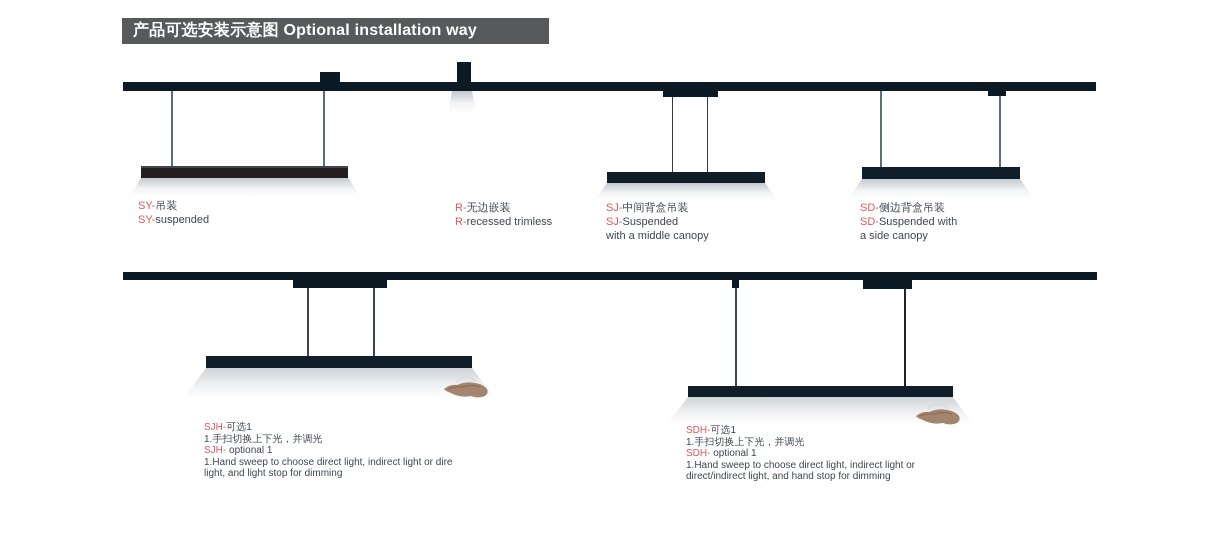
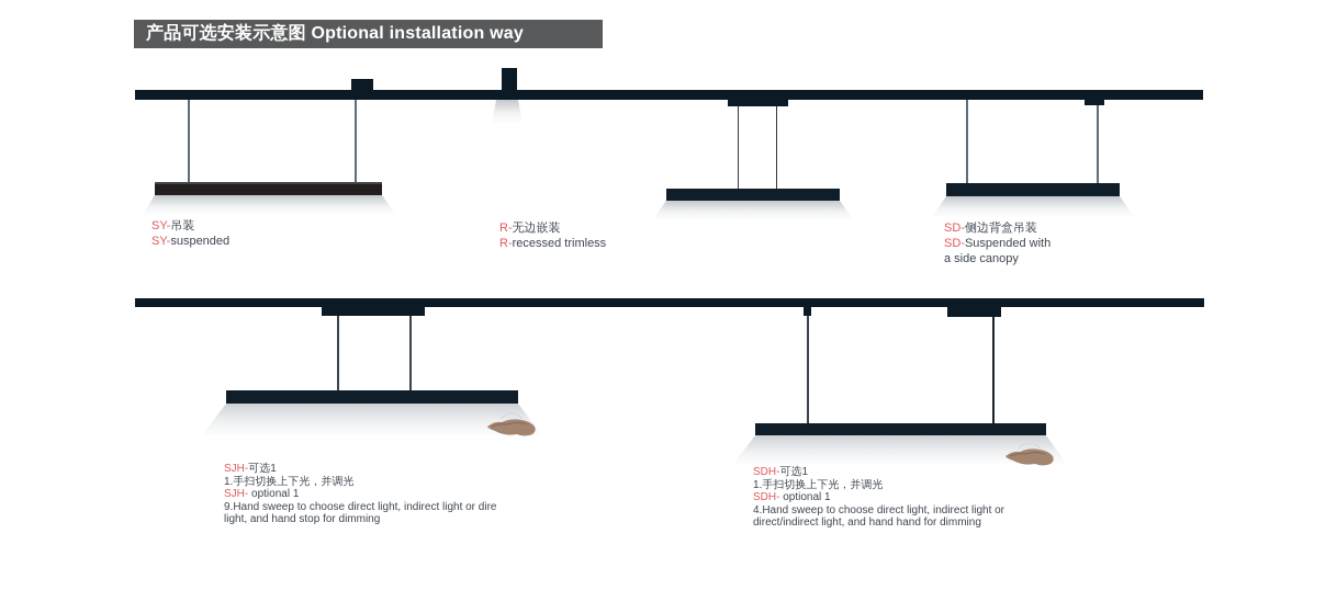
  产品可选安装示意图 Optional installation way
  SY-吊装
  SY-suspended
  R-无边嵌装
  R-recessed trimless
- SJ-中间背盒吊装
- SJ-Suspended
- with a middle canopy
  SD-侧边背盒吊装
  SD-Suspended with
  a side canopy
  SJH-可选1
  1.手扫切换上下光，并调光
  SJH- optional 1
- 1.Hand sweep to choose direct light, indirect light or dire
+ 9.Hand sweep to choose direct light, indirect light or dire
- light, and light stop for dimming
+ light, and hand stop for dimming
  SDH-可选1
  1.手扫切换上下光，并调光
  SDH- optional 1
- 1.Hand sweep to choose direct light, indirect light or
+ 4.Hand sweep to choose direct light, indirect light or
- direct/indirect light, and hand stop for dimming
+ direct/indirect light, and hand hand for dimming
